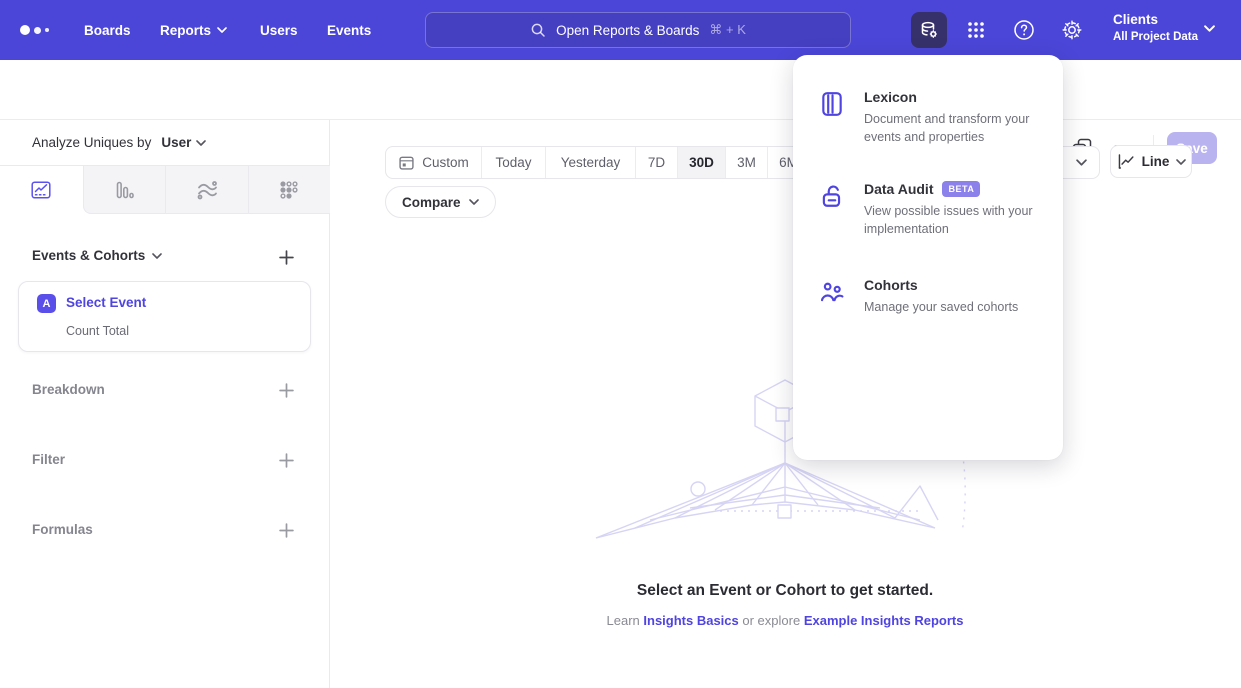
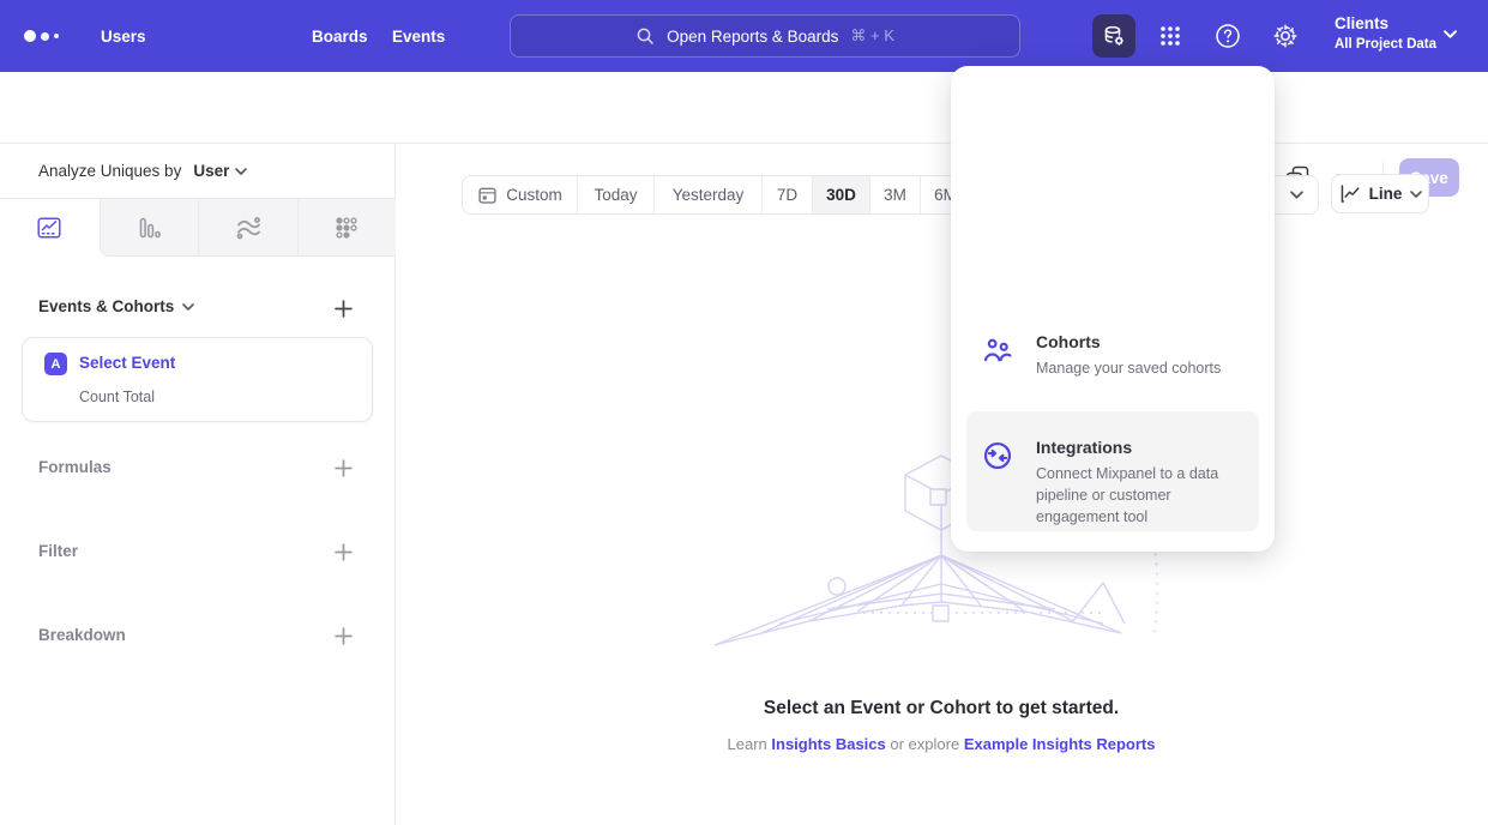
- Boards
+ Users
- Reports
- Users
+ Boards
  Events
  Open Reports & Boards
  ⌘ + K
  Clients
  All Project Data
  Analyze Uniques by
  User
  Events & Cohorts
  A
  Select Event
  Count Total
- Breakdown
+ Formulas
  Filter
- Formulas
+ Breakdown
  Custom
  Today
  Yesterday
  7D
  30D
  3M
- Compare
  Line
  Select an Event or Cohort to get started.
  Learn Insights Basics or explore Example Insights Reports
- Lexicon
- Document and transform your events and properties
- Data Audit
- BETA
- View possible issues with your implementation
  Cohorts
  Manage your saved cohorts
+ Integrations
+ Connect Mixpanel to a data pipeline or customer engagement tool
